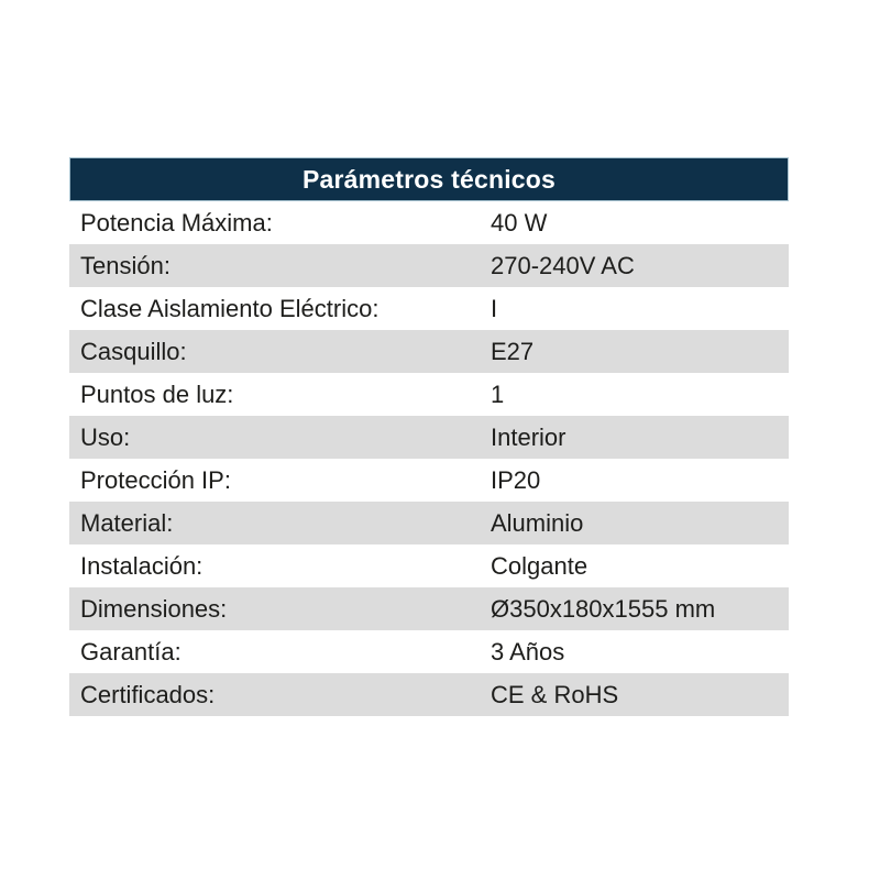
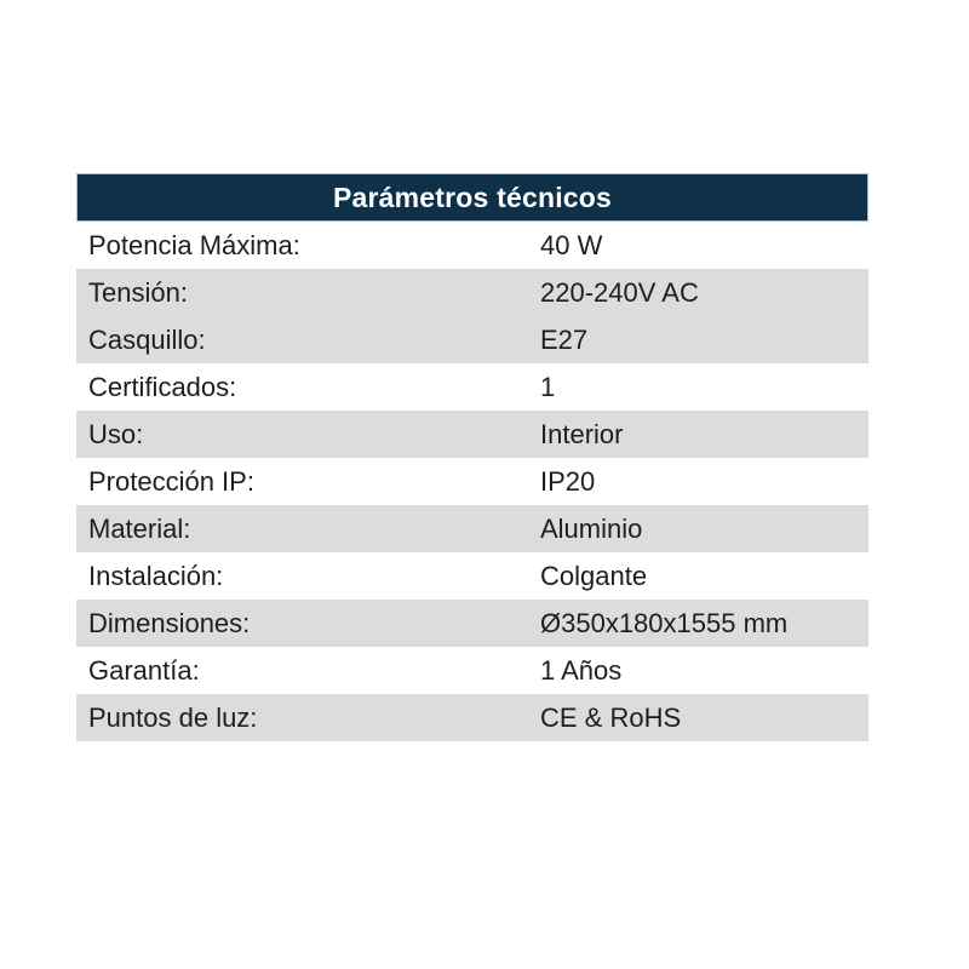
  Parámetros técnicos
  Potencia Máxima:
  40 W
  Tensión:
- 270-240V AC
+ 220-240V AC
- Clase Aislamiento Eléctrico:
- I
  Casquillo:
  E27
- Puntos de luz:
+ Certificados:
  1
  Uso:
  Interior
  Protección IP:
  IP20
  Material:
  Aluminio
  Instalación:
  Colgante
  Dimensiones:
  Ø350x180x1555 mm
  Garantía:
- 3 Años
+ 1 Años
- Certificados:
+ Puntos de luz:
  CE & RoHS
